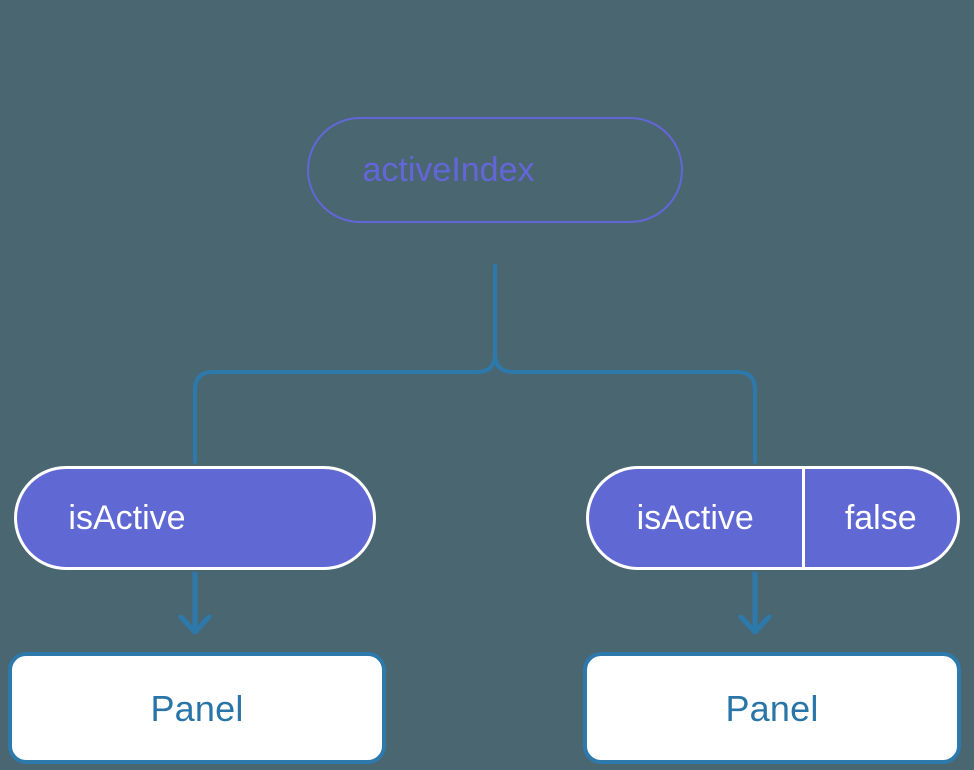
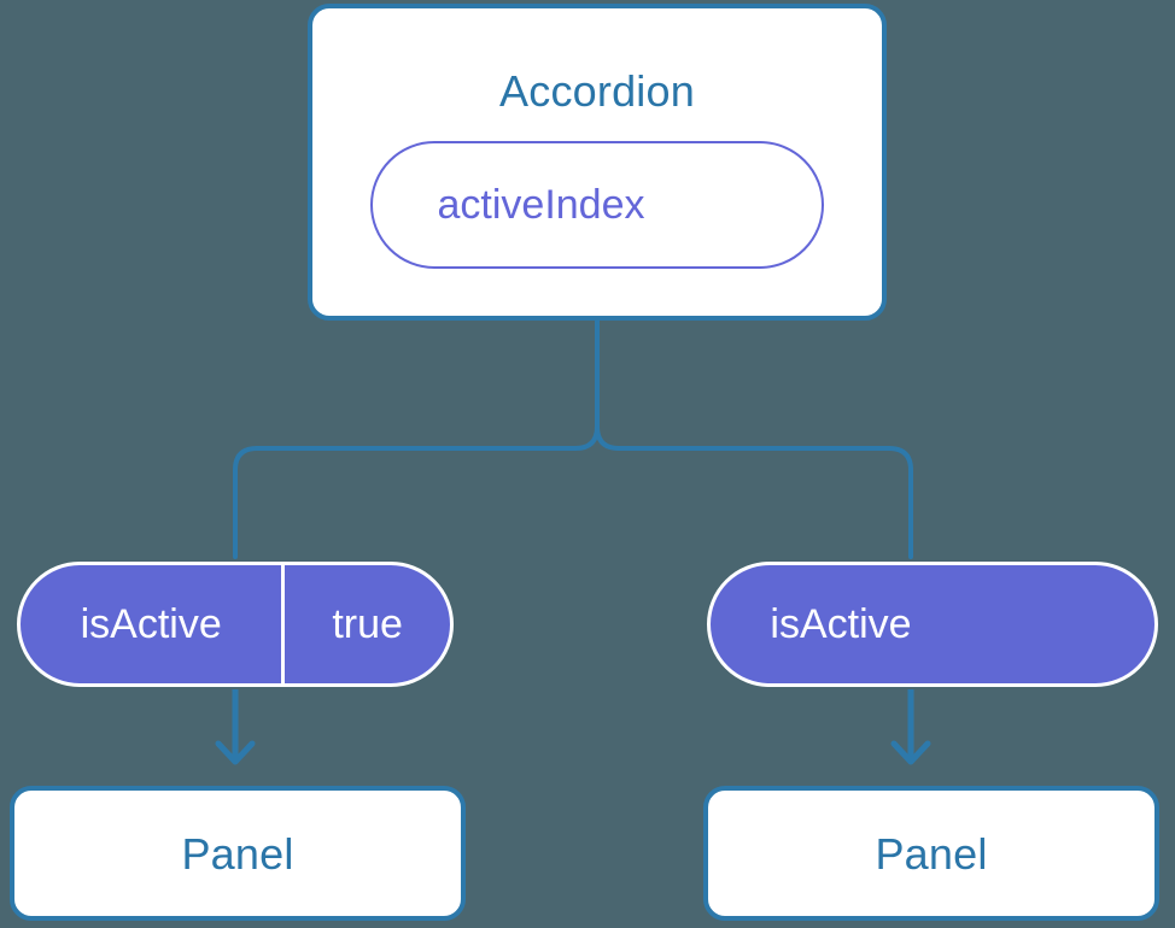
+ Accordion
  activeIndex
  isActive
+ true
  Panel
  isActive
- false
  Panel
